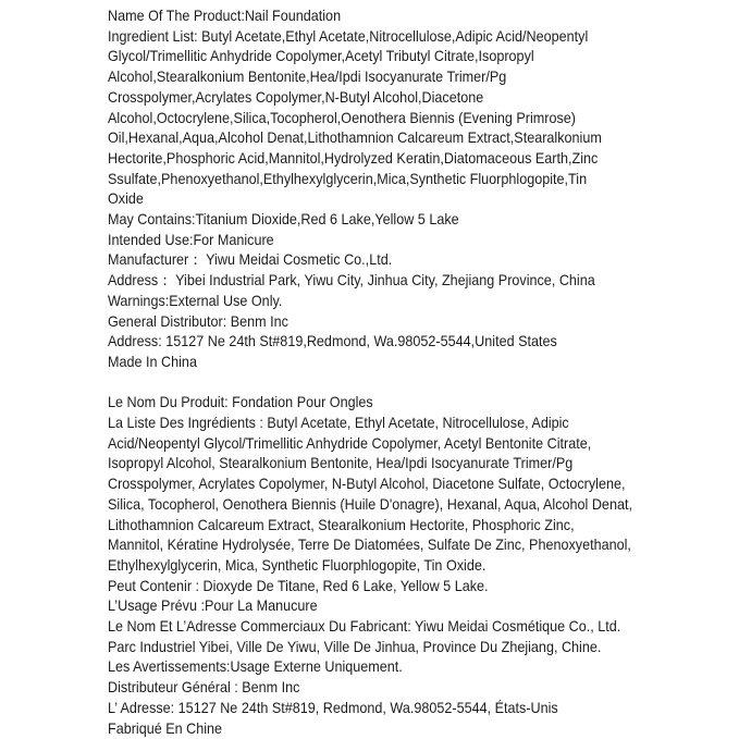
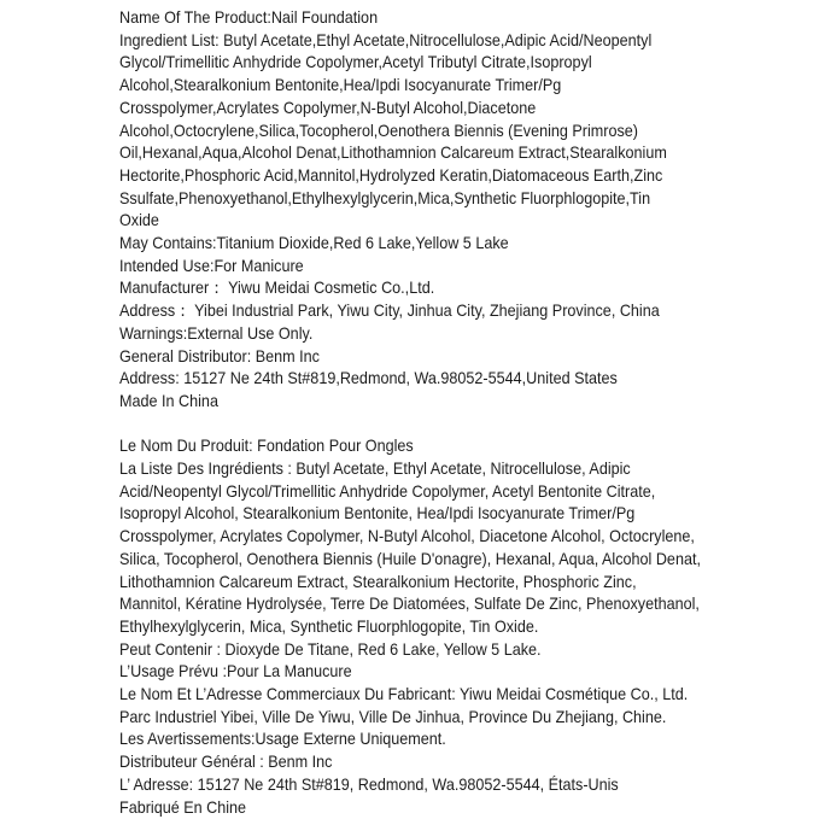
  Name Of The Product:Nail Foundation
  Ingredient List: Butyl Acetate,Ethyl Acetate,Nitrocellulose,Adipic Acid/Neopentyl
  Glycol/Trimellitic Anhydride Copolymer,Acetyl Tributyl Citrate,Isopropyl
  Alcohol,Stearalkonium Bentonite,Hea/Ipdi Isocyanurate Trimer/Pg
  Crosspolymer,Acrylates Copolymer,N-Butyl Alcohol,Diacetone
  Alcohol,Octocrylene,Silica,Tocopherol,Oenothera Biennis (Evening Primrose)
  Oil,Hexanal,Aqua,Alcohol Denat,Lithothamnion Calcareum Extract,Stearalkonium
  Hectorite,Phosphoric Acid,Mannitol,Hydrolyzed Keratin,Diatomaceous Earth,Zinc
  Ssulfate,Phenoxyethanol,Ethylhexylglycerin,Mica,Synthetic Fluorphlogopite,Tin
  Oxide
  May Contains:Titanium Dioxide,Red 6 Lake,Yellow 5 Lake
  Intended Use:For Manicure
  Manufacturer： Yiwu Meidai Cosmetic Co.,Ltd.
  Address： Yibei Industrial Park, Yiwu City, Jinhua City, Zhejiang Province, China
  Warnings:External Use Only.
  General Distributor: Benm Inc
  Address: 15127 Ne 24th St#819,Redmond, Wa.98052-5544,United States
  Made In China
  Le Nom Du Produit: Fondation Pour Ongles
  La Liste Des Ingrédients : Butyl Acetate, Ethyl Acetate, Nitrocellulose, Adipic
  Acid/Neopentyl Glycol/Trimellitic Anhydride Copolymer, Acetyl Bentonite Citrate,
  Isopropyl Alcohol, Stearalkonium Bentonite, Hea/Ipdi Isocyanurate Trimer/Pg
- Crosspolymer, Acrylates Copolymer, N-Butyl Alcohol, Diacetone Sulfate, Octocrylene,
+ Crosspolymer, Acrylates Copolymer, N-Butyl Alcohol, Diacetone Alcohol, Octocrylene,
  Silica, Tocopherol, Oenothera Biennis (Huile D'onagre), Hexanal, Aqua, Alcohol Denat,
  Lithothamnion Calcareum Extract, Stearalkonium Hectorite, Phosphoric Zinc,
  Mannitol, Kératine Hydrolysée, Terre De Diatomées, Sulfate De Zinc, Phenoxyethanol,
  Ethylhexylglycerin, Mica, Synthetic Fluorphlogopite, Tin Oxide.
  Peut Contenir : Dioxyde De Titane, Red 6 Lake, Yellow 5 Lake.
  L’Usage Prévu :Pour La Manucure
  Le Nom Et L’Adresse Commerciaux Du Fabricant: Yiwu Meidai Cosmétique Co., Ltd.
  Parc Industriel Yibei, Ville De Yiwu, Ville De Jinhua, Province Du Zhejiang, Chine.
  Les Avertissements:Usage Externe Uniquement.
  Distributeur Général : Benm Inc
  L’ Adresse: 15127 Ne 24th St#819, Redmond, Wa.98052-5544, États-Unis
  Fabriqué En Chine
